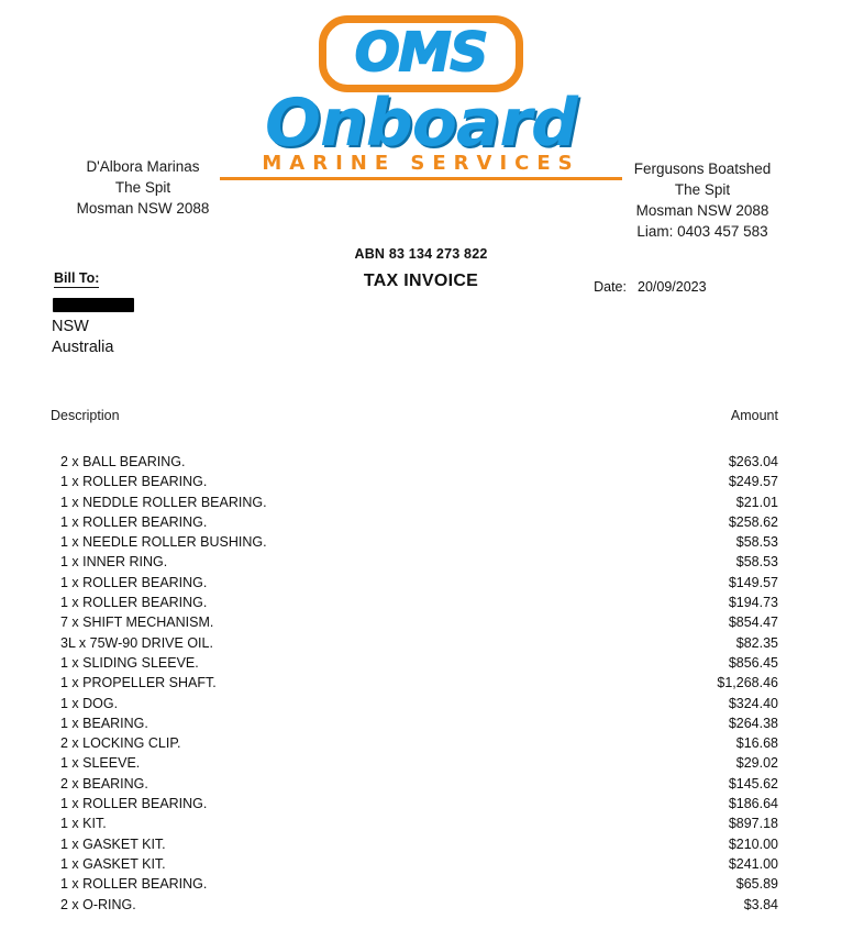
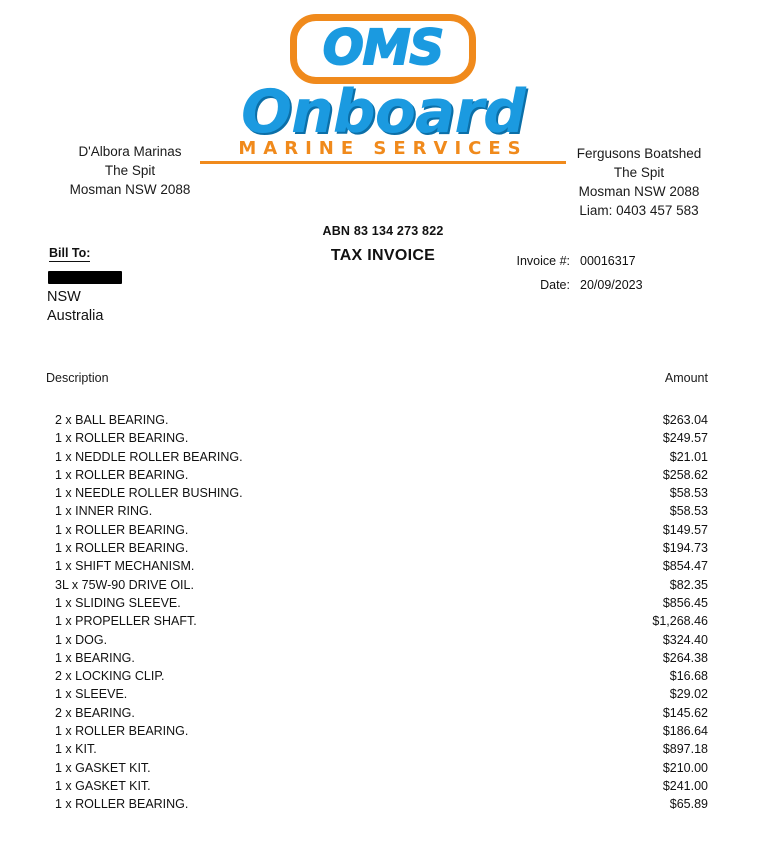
  OMS
  Onboard
  MARINE SERVICES
  D'Albora Marinas
  The Spit
  Mosman NSW 2088
  Fergusons Boatshed
  The Spit
  Mosman NSW 2088
  Liam: 0403 457 583
  ABN 83 134 273 822
  TAX INVOICE
  Bill To:
  NSW
  Australia
+ Invoice #:
+ 00016317
  Date:
  20/09/2023
  Description
  Amount
  2 x BALL BEARING.
  $263.04
  1 x ROLLER BEARING.
  $249.57
  1 x NEDDLE ROLLER BEARING.
  $21.01
  1 x ROLLER BEARING.
  $258.62
  1 x NEEDLE ROLLER BUSHING.
  $58.53
  1 x INNER RING.
  $58.53
  1 x ROLLER BEARING.
  $149.57
  1 x ROLLER BEARING.
  $194.73
- 7 x SHIFT MECHANISM.
+ 1 x SHIFT MECHANISM.
  $854.47
  3L x 75W-90 DRIVE OIL.
  $82.35
  1 x SLIDING SLEEVE.
  $856.45
  1 x PROPELLER SHAFT.
  $1,268.46
  1 x DOG.
  $324.40
  1 x BEARING.
  $264.38
  2 x LOCKING CLIP.
  $16.68
  1 x SLEEVE.
  $29.02
  2 x BEARING.
  $145.62
  1 x ROLLER BEARING.
  $186.64
  1 x KIT.
  $897.18
  1 x GASKET KIT.
  $210.00
  1 x GASKET KIT.
  $241.00
  1 x ROLLER BEARING.
  $65.89
- 2 x O-RING.
- $3.84
